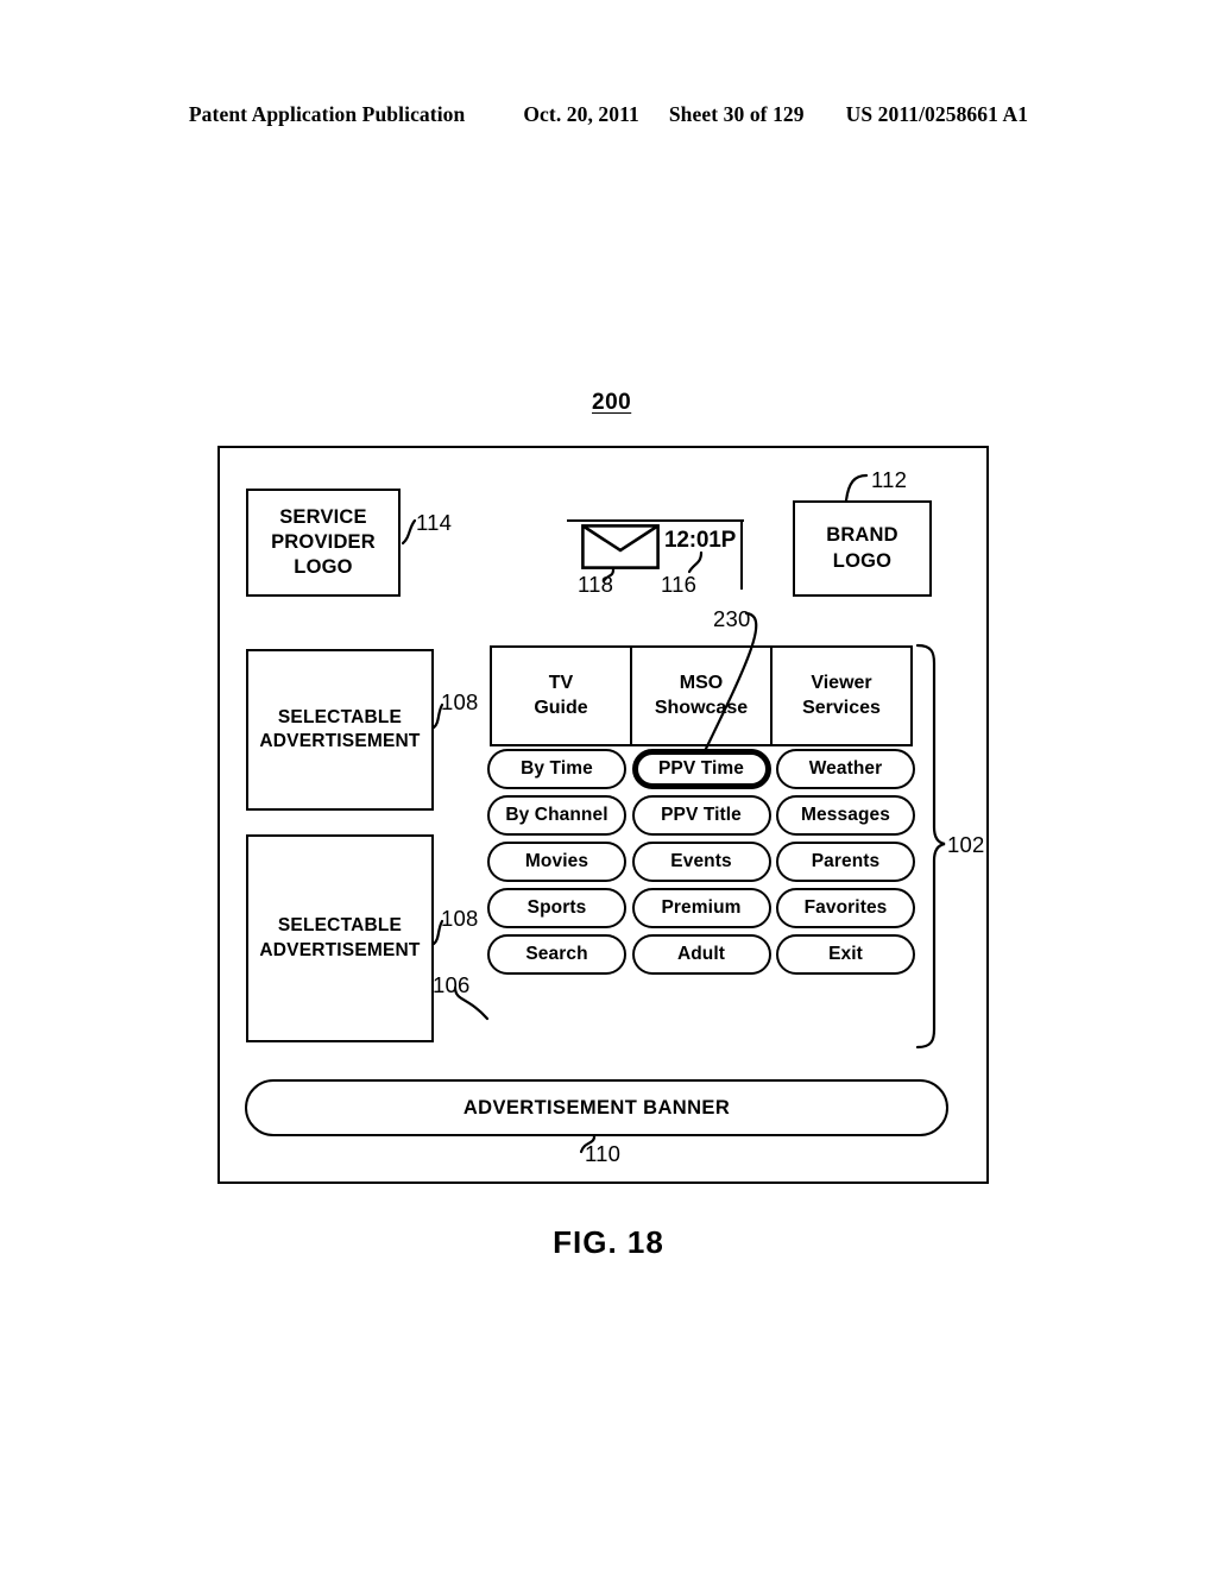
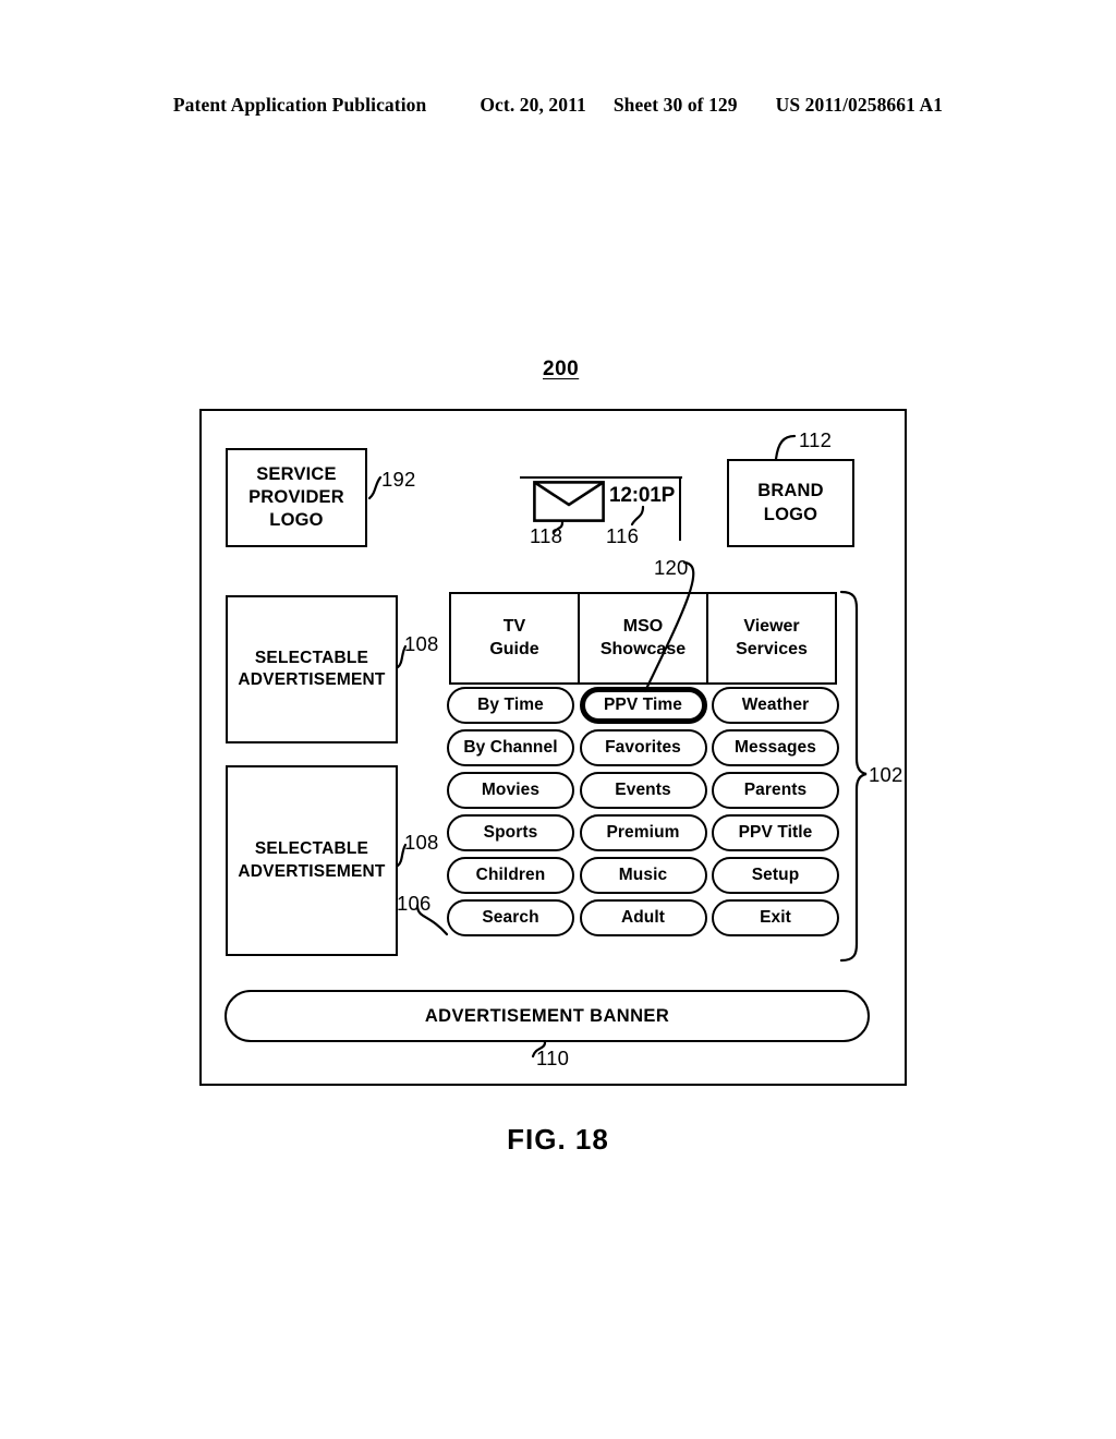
  Patent Application Publication Oct. 20, 2011 Sheet 30 of 129 US 2011/0258661 A1
  200
  SERVICE
  PROVIDER
  LOGO
  BRAND
  LOGO
  12:01P
  SELECTABLE
  ADVERTISEMENT
  SELECTABLE
  ADVERTISEMENT
  TV
  Guide
  MSO
  Showcase
  Viewer
  Services
  By Time
  PPV Time
  Weather
  By Channel
- PPV Title
+ Favorites
  Messages
  Movies
  Events
  Parents
  Sports
  Premium
- Favorites
+ PPV Title
+ Children
+ Music
+ Setup
  Search
  Adult
  Exit
  ADVERTISEMENT BANNER
  112
- 114
+ 192
  118
  116
- 230
+ 120
  108
  108
  106
  102
  110
  FIG. 18
